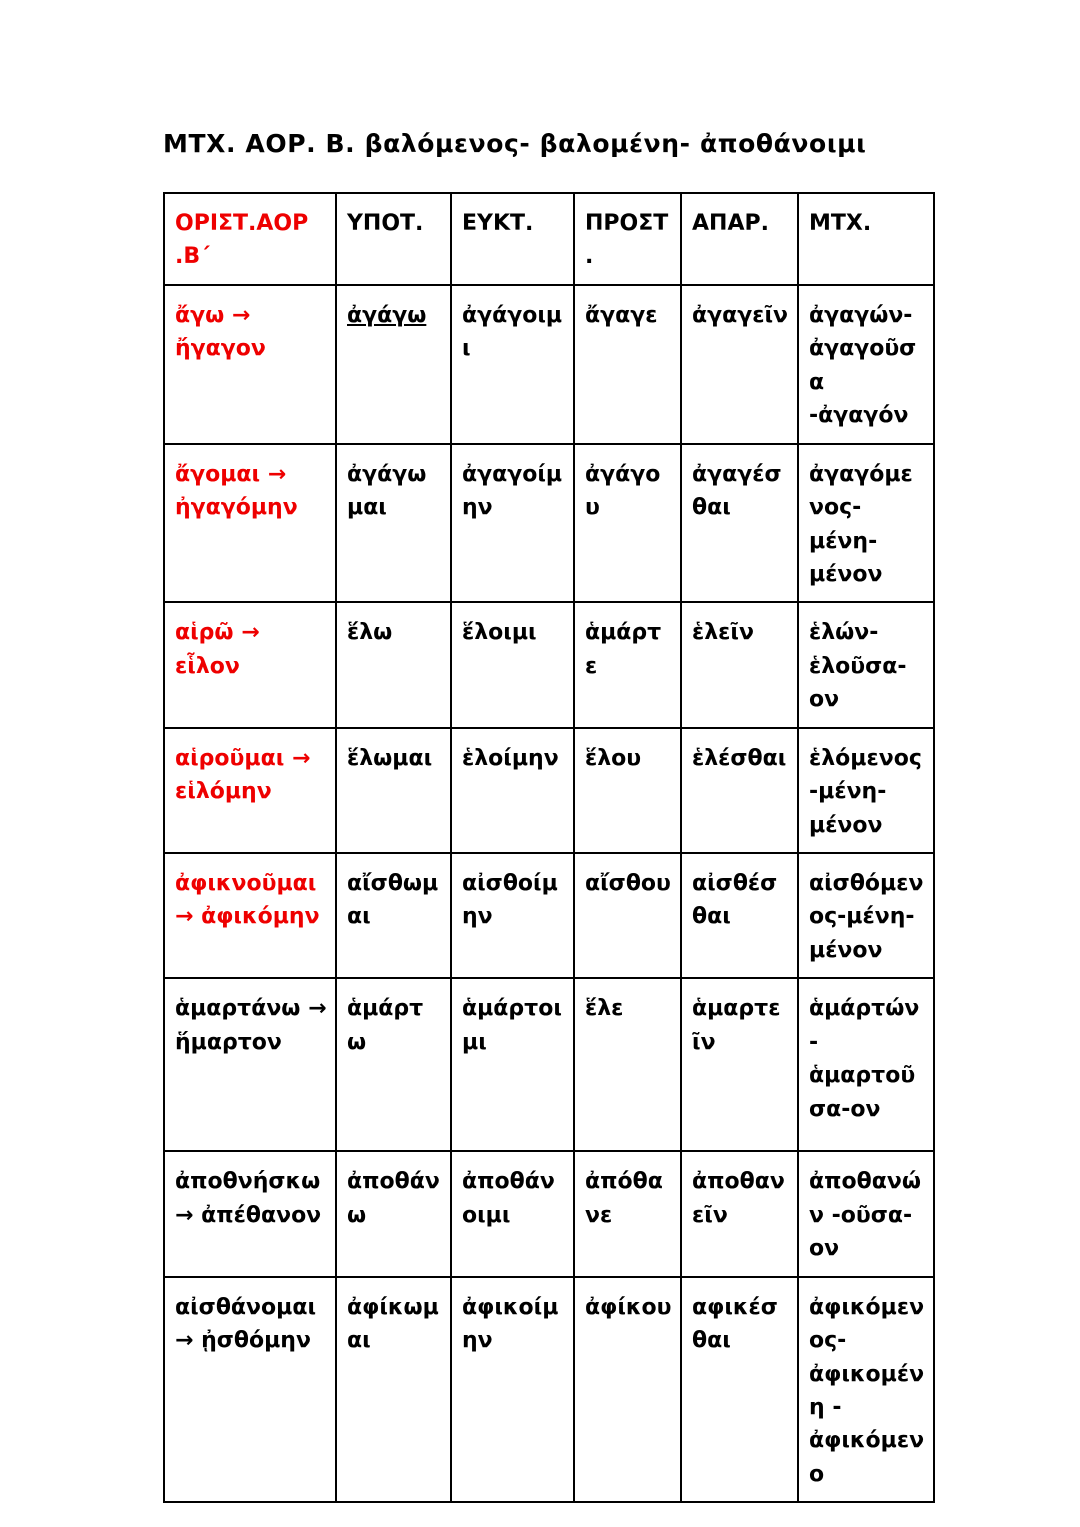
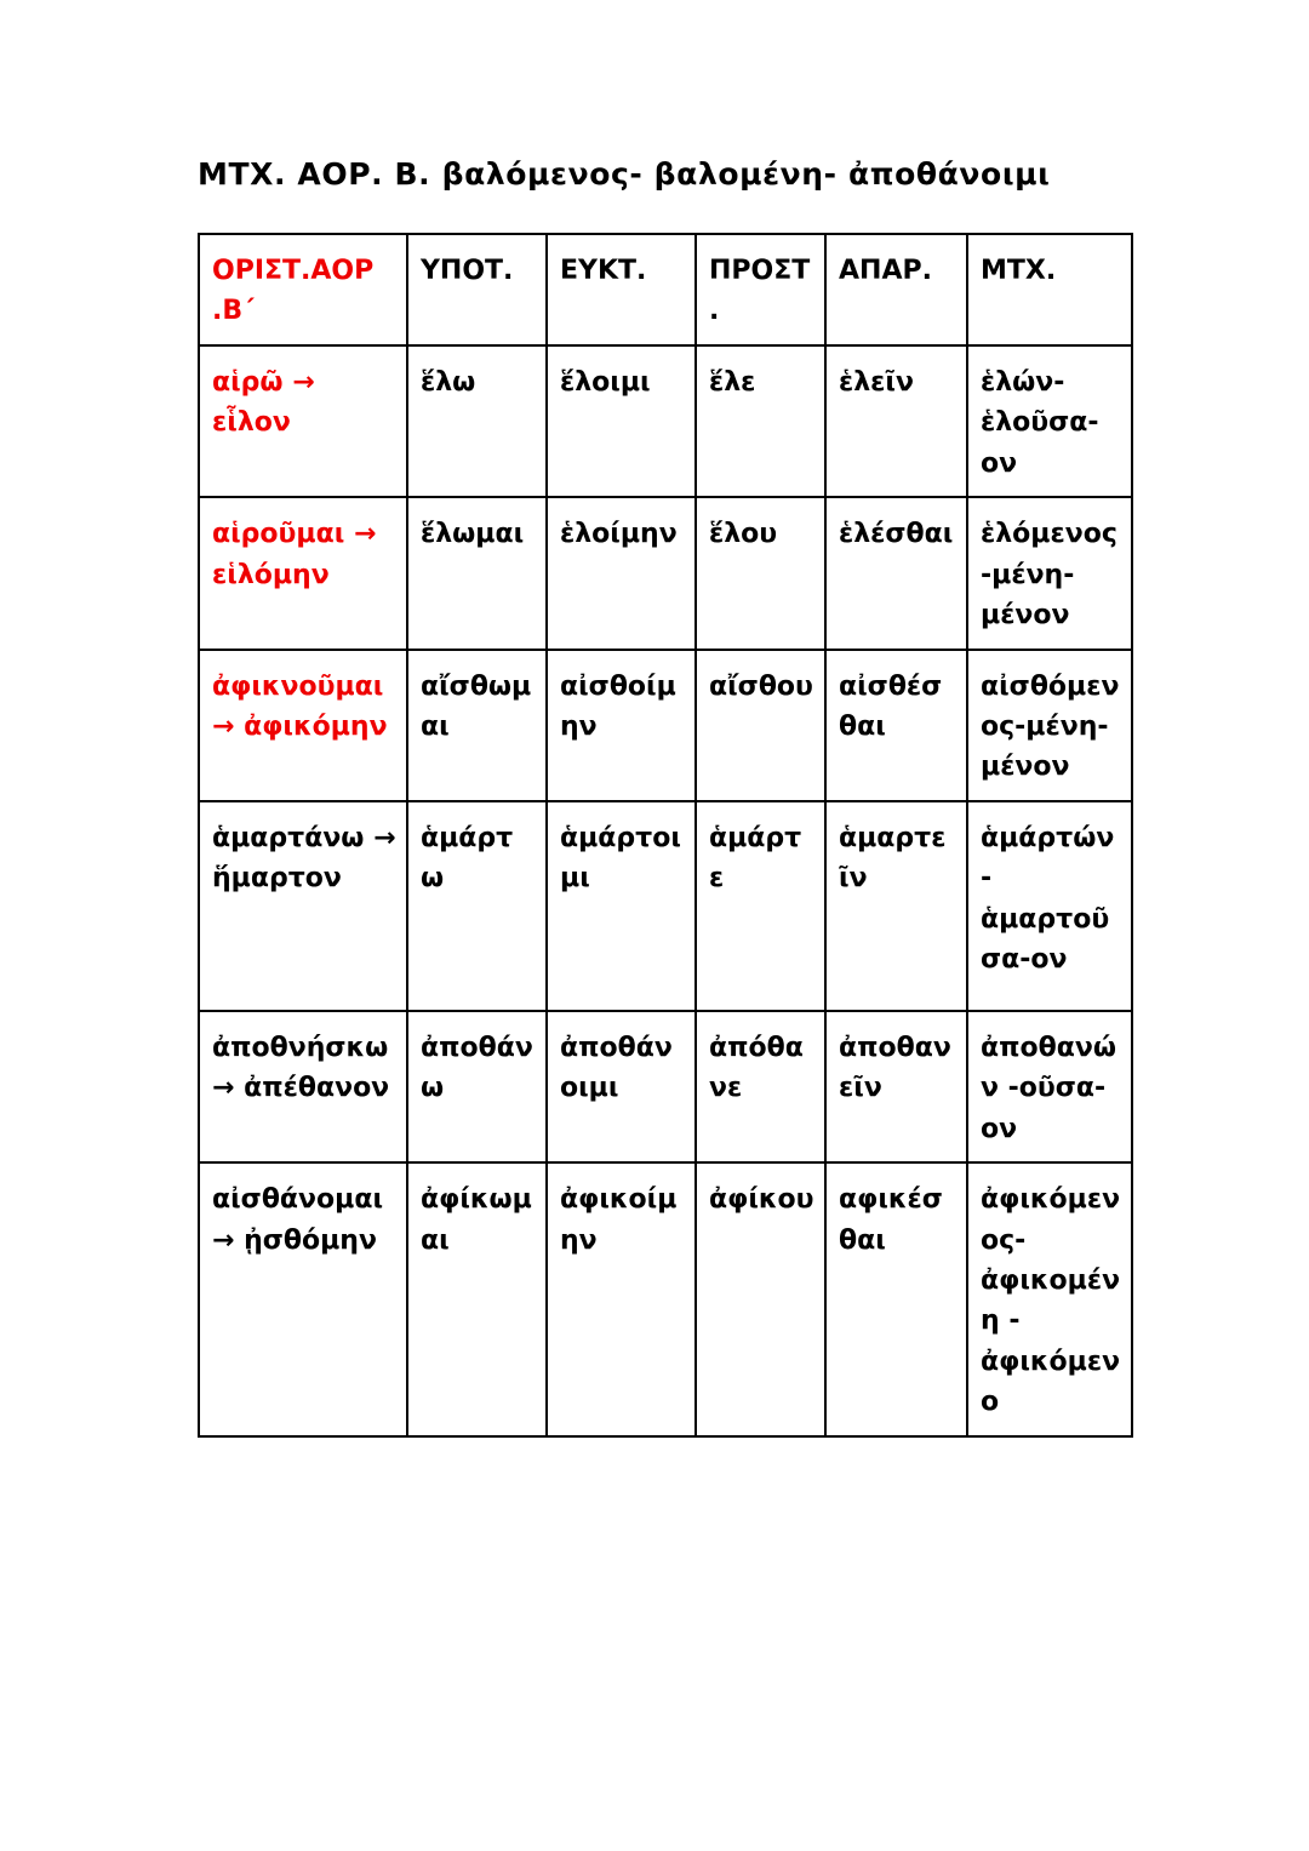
  ΜΤΧ. ΑΟΡ. Β. βαλόμενος- βαλομένη- ἀποθάνοιμι
  ΟΡΙΣΤ.ΑΟΡ .Β΄	ΥΠΟΤ.	ΕΥΚΤ.	ΠΡΟΣΤ.	ΑΠΑΡ.	ΜΤΧ.
- ἄγω → ἤγαγον	ἀγάγω	ἀγάγοιμι	ἄγαγε	ἀγαγεῖν	ἀγαγών-ἀγαγοῦσα -ἀγαγόν
- ἄγομαι → ἠγαγόμην	ἀγάγωμαι	ἀγαγοίμην	ἀγάγου	ἀγαγέσθαι	ἀγαγόμενος-μένη-μένον
- αἱρῶ → εἷλον	ἕλω	ἕλοιμι	ἁμάρτε	ἑλεῖν	ἑλών-ἑλοῦσα-ον
+ αἱρῶ → εἷλον	ἕλω	ἕλοιμι	ἕλε	ἑλεῖν	ἑλών-ἑλοῦσα-ον
  αἱροῦμαι → εἱλόμην	ἕλωμαι	ἑλοίμην	ἕλου	ἑλέσθαι	ἑλόμενος-μένη-μένον
  ἀφικνοῦμαι → ἀφικόμην	αἴσθωμαι	αἰσθοίμην	αἴσθου	αἰσθέσθαι	αἰσθόμενος-μένη-μένον
- ἁμαρτάνω → ἥμαρτον	ἁμάρτω	ἁμάρτοιμι	ἕλε	ἁμαρτεῖν	ἁμάρτών - ἁμαρτοῦσα-ον
+ ἁμαρτάνω → ἥμαρτον	ἁμάρτω	ἁμάρτοιμι	ἁμάρτε	ἁμαρτεῖν	ἁμάρτών - ἁμαρτοῦσα-ον
  ἀποθνήσκω → ἀπέθανον	ἀποθάνω	ἀποθάνοιμι	ἀπόθανε	ἀποθανεῖν	ἀποθανών -οῦσα-ον
  αἰσθάνομαι → ᾐσθόμην	ἀφίκωμαι	ἀφικοίμην	ἀφίκου	αφικέσθαι	ἀφικόμενος- ἀφικομένη - ἀφικόμενο
